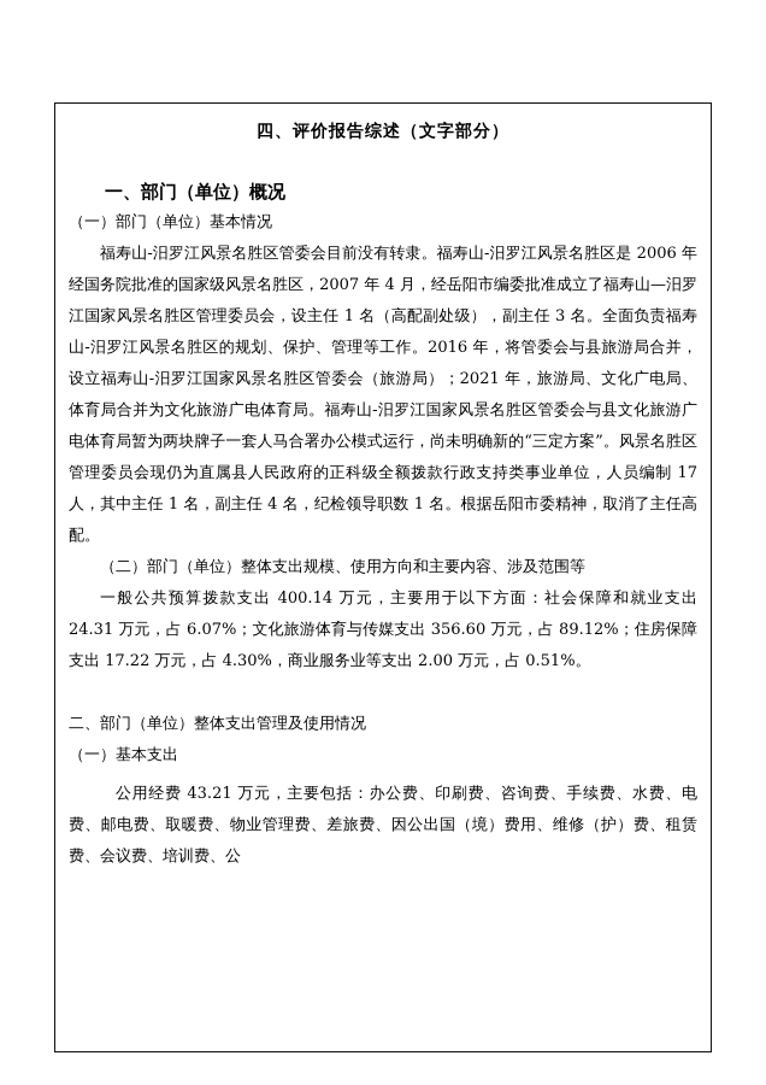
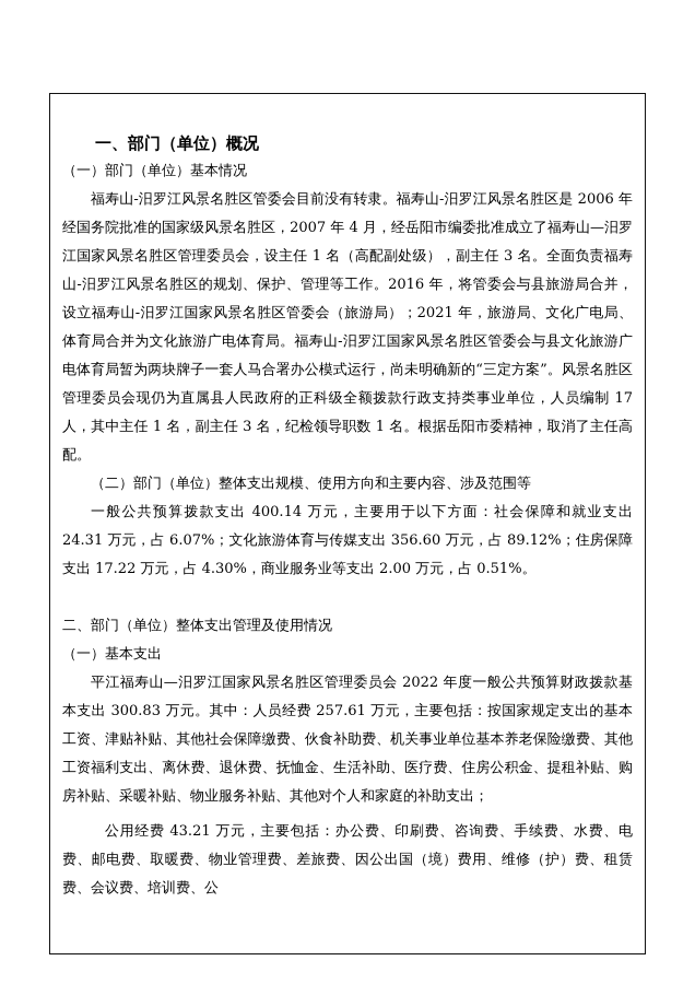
- 四、评价报告综述（文字部分）
  一、部门（单位）概况
  （一）部门（单位）基本情况
- 福寿山-汨罗江风景名胜区管委会目前没有转隶。福寿山-汨罗江风景名胜区是 2006 年经国务院批准的国家级风景名胜区，2007 年 4 月，经岳阳市编委批准成立了福寿山—汨罗江国家风景名胜区管理委员会，设主任 1 名（高配副处级），副主任 3 名。全面负责福寿山-汨罗江风景名胜区的规划、保护、管理等工作。2016 年，将管委会与县旅游局合并，设立福寿山-汨罗江国家风景名胜区管委会（旅游局）；2021 年，旅游局、文化广电局、体育局合并为文化旅游广电体育局。福寿山-汨罗江国家风景名胜区管委会与县文化旅游广电体育局暂为两块牌子一套人马合署办公模式运行，尚未明确新的“三定方案”。风景名胜区管理委员会现仍为直属县人民政府的正科级全额拨款行政支持类事业单位，人员编制 17 人，其中主任 1 名，副主任 4 名，纪检领导职数 1 名。根据岳阳市委精神，取消了主任高配。
+ 福寿山-汨罗江风景名胜区管委会目前没有转隶。福寿山-汨罗江风景名胜区是 2006 年经国务院批准的国家级风景名胜区，2007 年 4 月，经岳阳市编委批准成立了福寿山—汨罗江国家风景名胜区管理委员会，设主任 1 名（高配副处级），副主任 3 名。全面负责福寿山-汨罗江风景名胜区的规划、保护、管理等工作。2016 年，将管委会与县旅游局合并，设立福寿山-汨罗江国家风景名胜区管委会（旅游局）；2021 年，旅游局、文化广电局、体育局合并为文化旅游广电体育局。福寿山-汨罗江国家风景名胜区管委会与县文化旅游广电体育局暂为两块牌子一套人马合署办公模式运行，尚未明确新的“三定方案”。风景名胜区管理委员会现仍为直属县人民政府的正科级全额拨款行政支持类事业单位，人员编制 17 人，其中主任 1 名，副主任 3 名，纪检领导职数 1 名。根据岳阳市委精神，取消了主任高配。
  （二）部门（单位）整体支出规模、使用方向和主要内容、涉及范围等
  一般公共预算拨款支出 400.14 万元，主要用于以下方面：社会保障和就业支出 24.31 万元，占 6.07%；文化旅游体育与传媒支出 356.60 万元，占 89.12%；住房保障支出 17.22 万元，占 4.30%，商业服务业等支出 2.00 万元，占 0.51%。
  二、部门（单位）整体支出管理及使用情况
  （一）基本支出
+ 平江福寿山—汨罗江国家风景名胜区管理委员会 2022 年度一般公共预算财政拨款基本支出 300.83 万元。其中：人员经费 257.61 万元，主要包括：按国家规定支出的基本工资、津贴补贴、其他社会保障缴费、伙食补助费、机关事业单位基本养老保险缴费、其他工资福利支出、离休费、退休费、抚恤金、生活补助、医疗费、住房公积金、提租补贴、购房补贴、采暖补贴、物业服务补贴、其他对个人和家庭的补助支出；
  公用经费 43.21 万元，主要包括：办公费、印刷费、咨询费、手续费、水费、电费、邮电费、取暖费、物业管理费、差旅费、因公出国（境）费用、维修（护）费、租赁费、会议费、培训费、公
